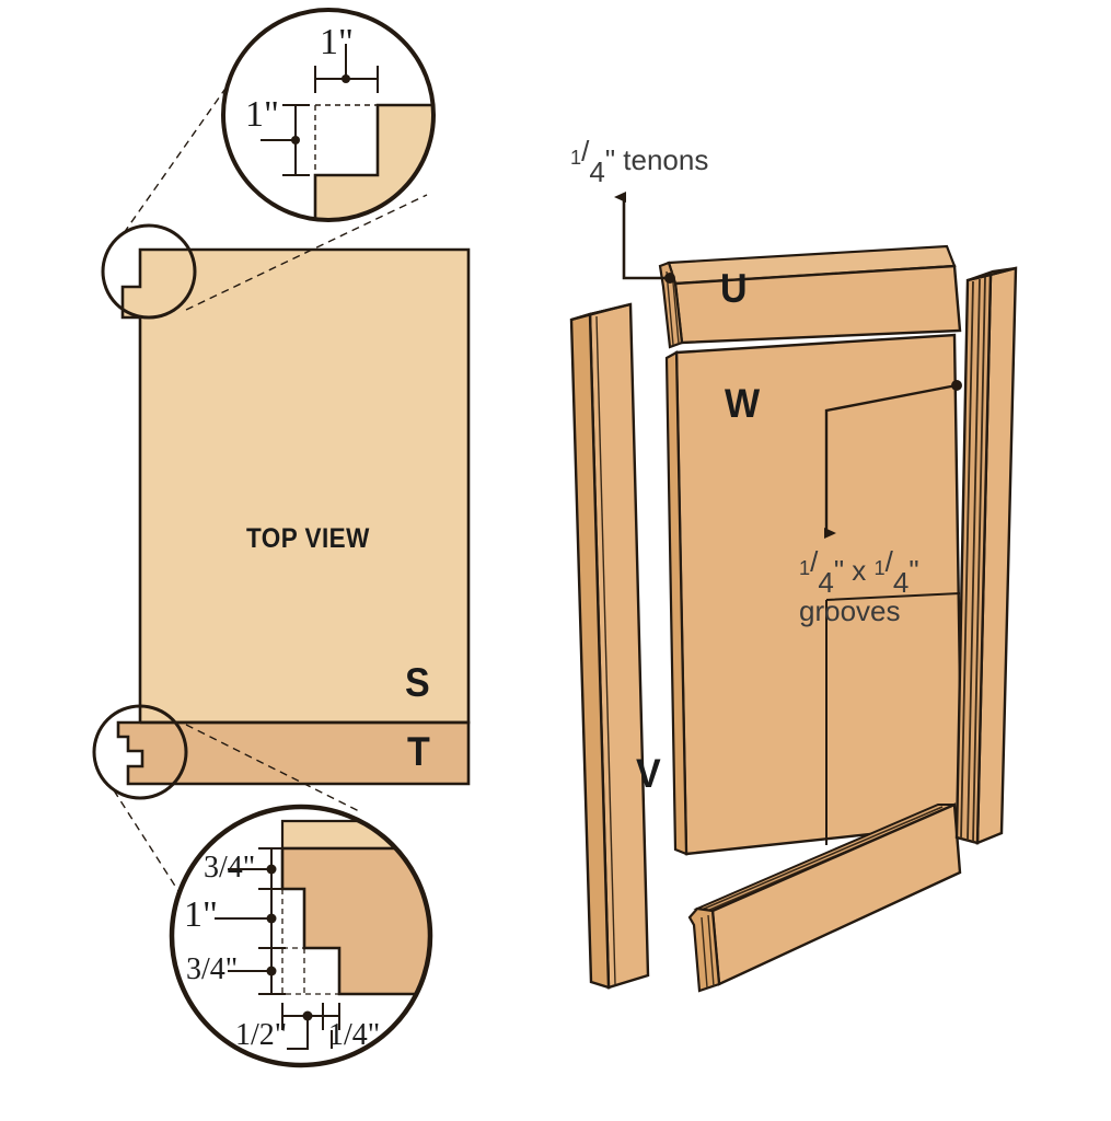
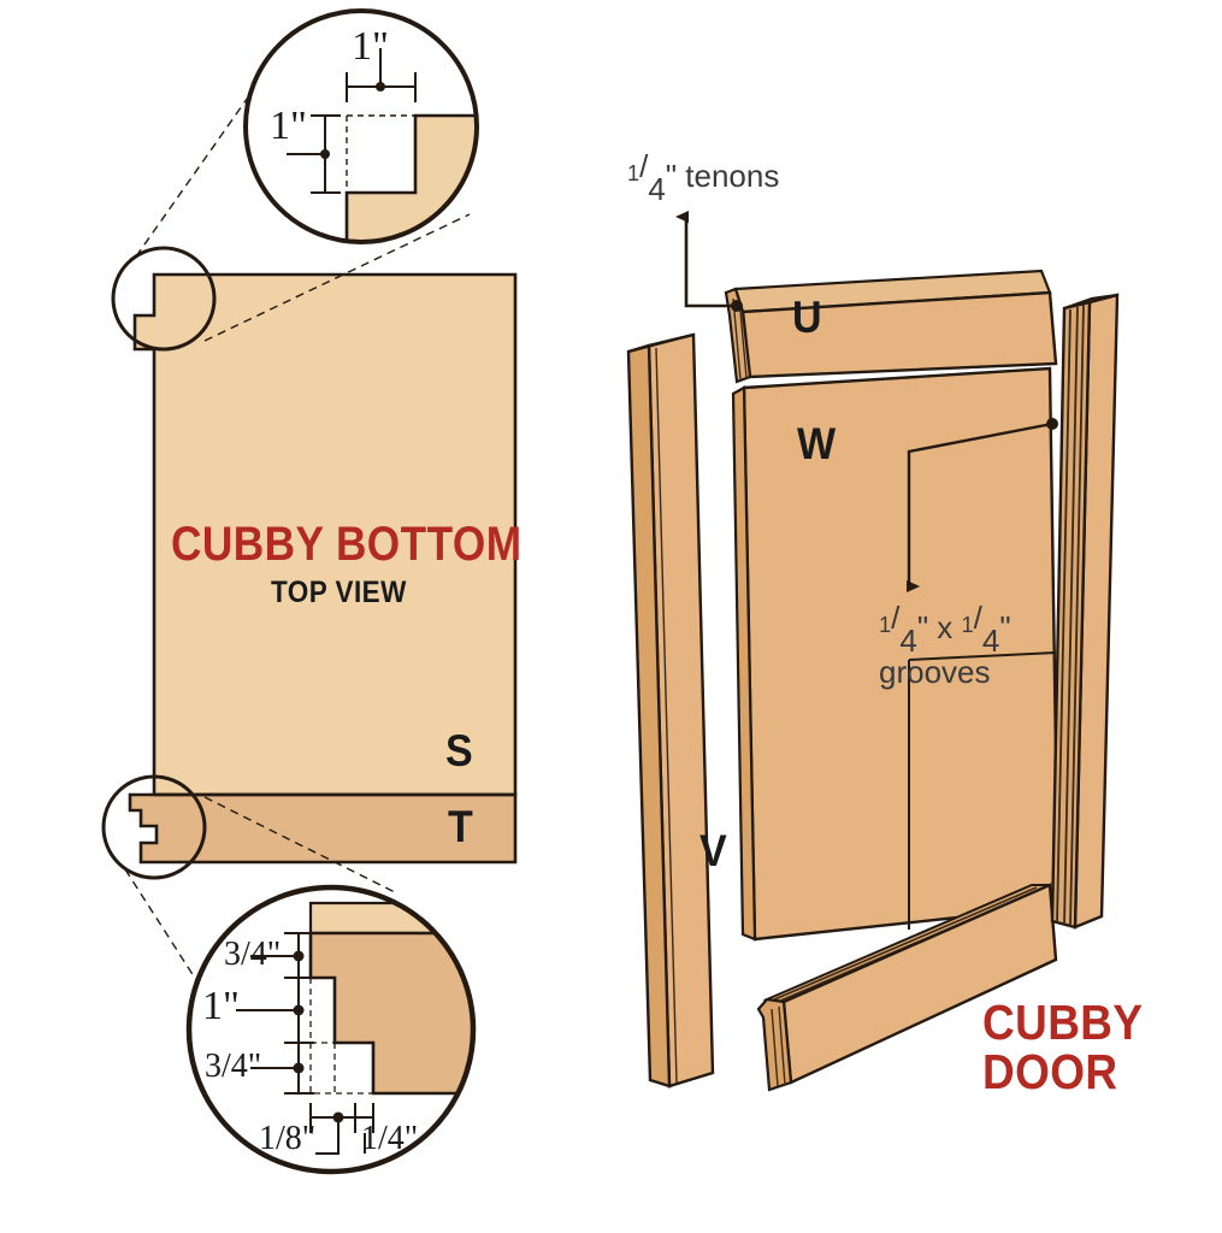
+ CUBBY BOTTOM
  TOP VIEW
  S
  T
  U
  W
  V
+ CUBBY
+ DOOR
  1/4" tenons
  1/4" x 1/4"
  grooves
  1"
  1"
  3/4"
  1"
  3/4"
- 1/2"
+ 1/8"
  1/4"
